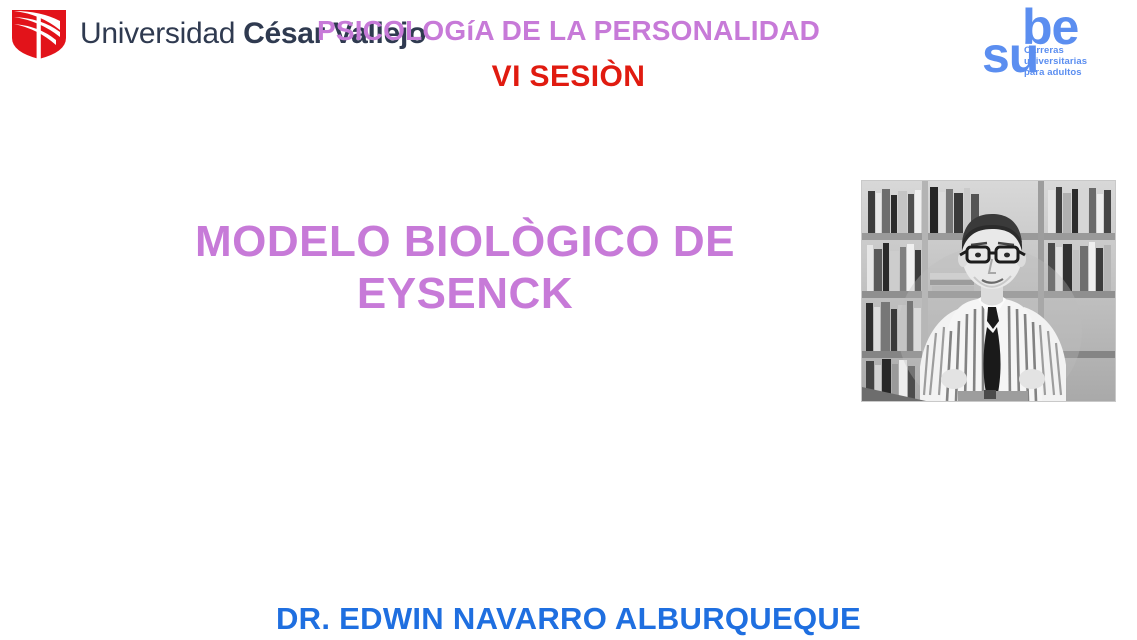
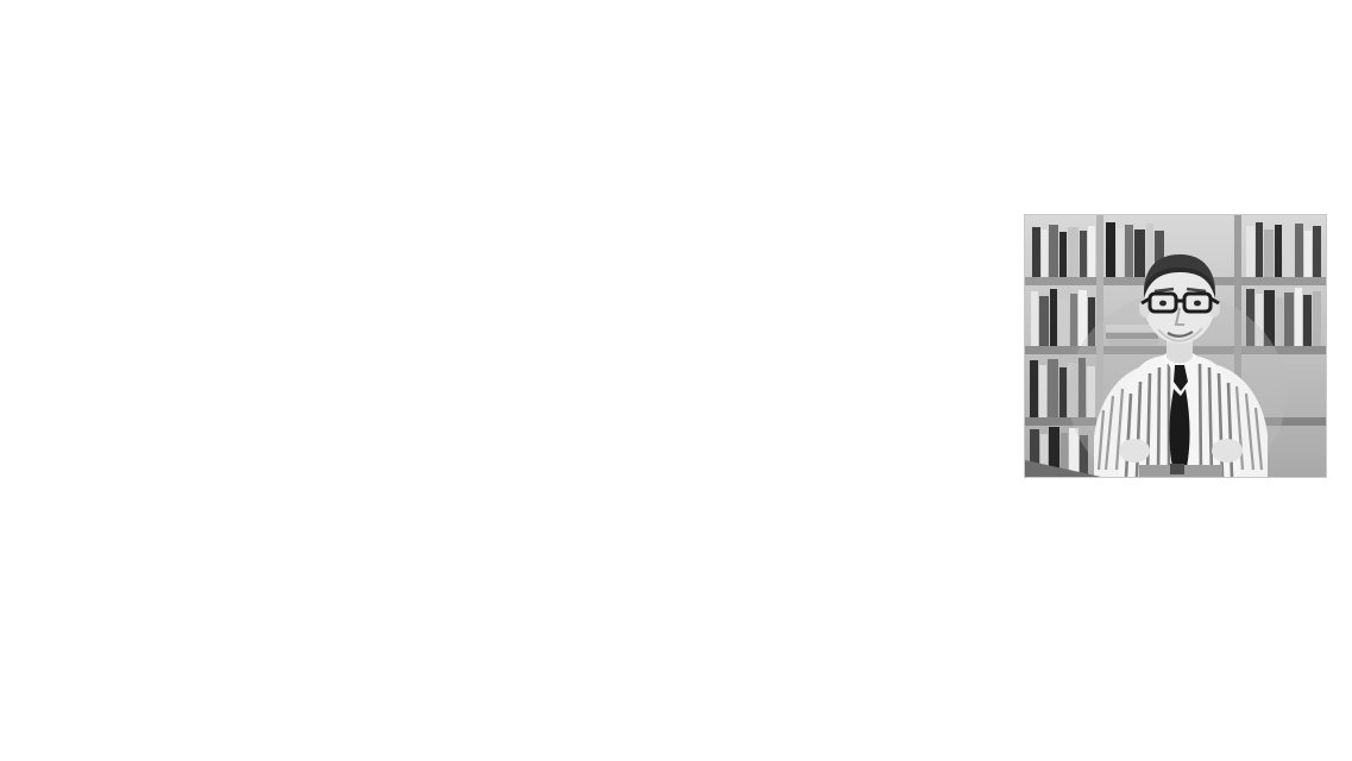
- Universidad César Vallejo
- be
- su
- Carreras
- universitarias
- para adultos
- PSICOLOGíA DE LA PERSONALIDAD
- VI SESIÒN
- MODELO BIOLÒGICO DE EYSENCK
- DR. EDWIN NAVARRO ALBURQUEQUE
